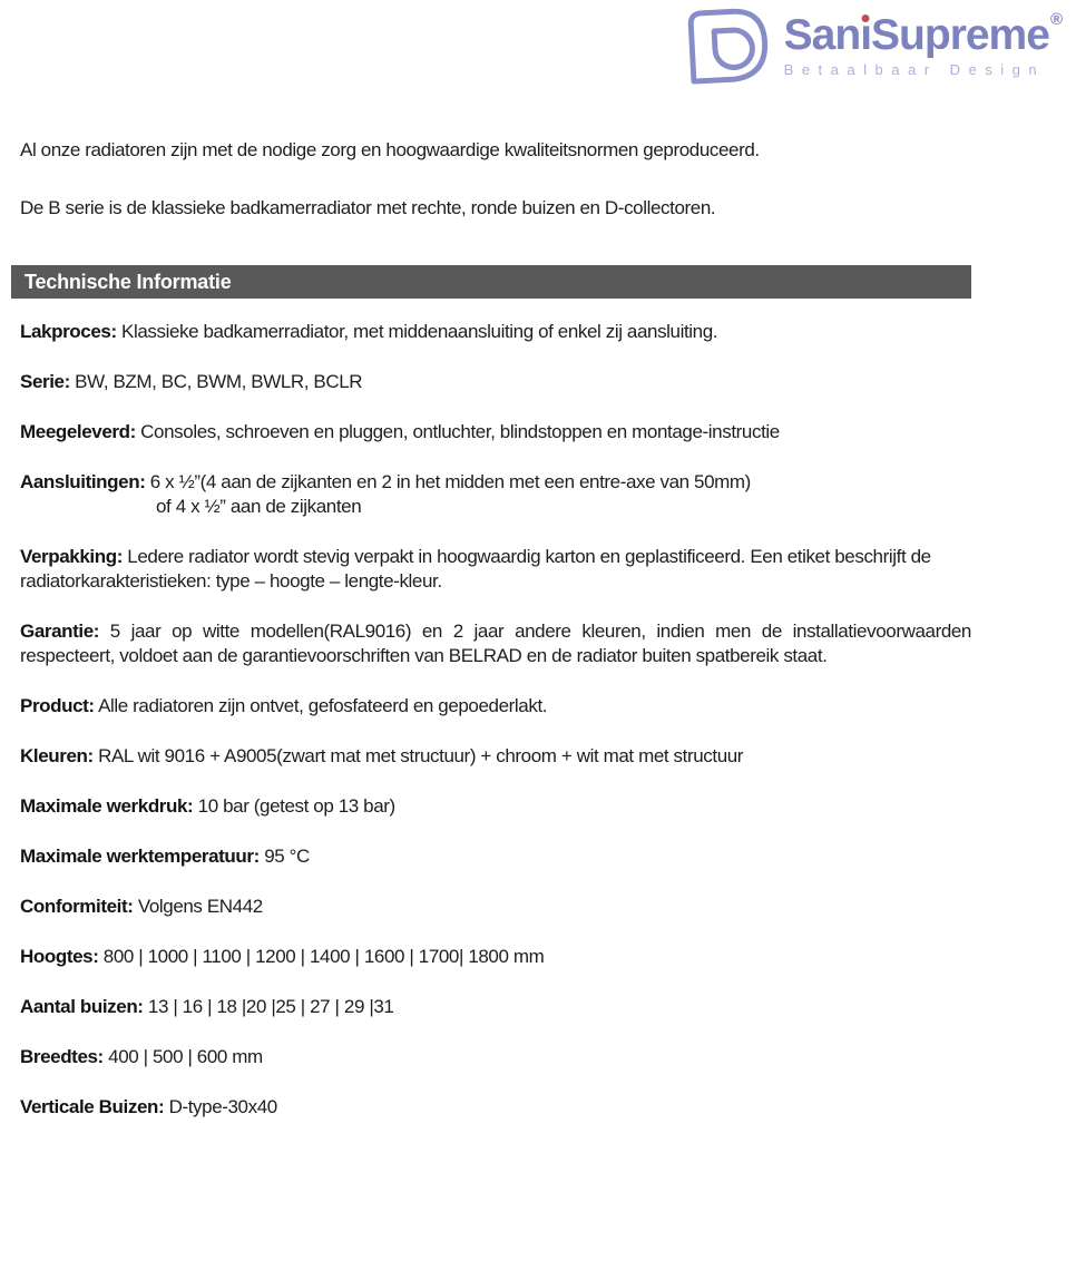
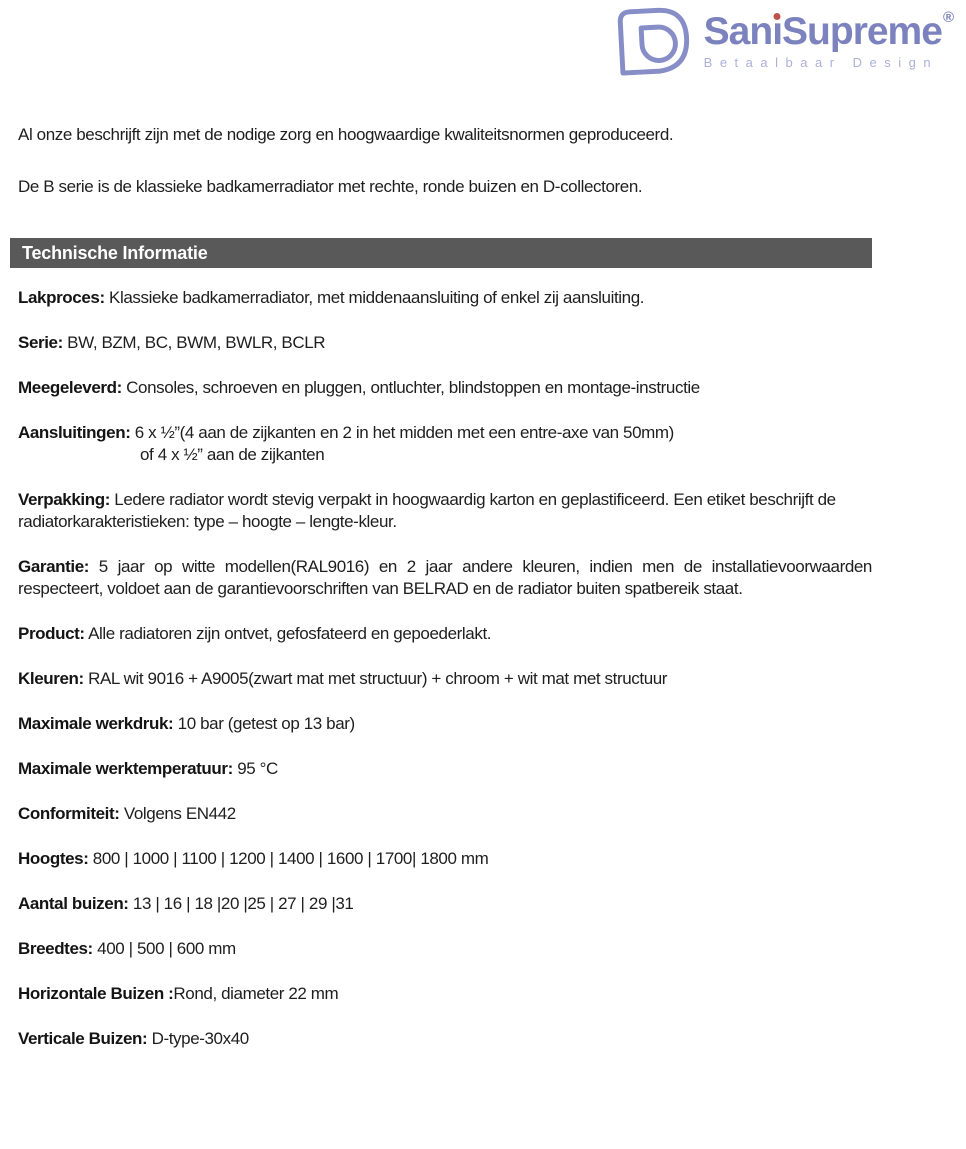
  SanıSupreme
  ®
  Betaalbaar Design
- Al onze radiatoren zijn met de nodige zorg en hoogwaardige kwaliteitsnormen geproduceerd.
+ Al onze beschrijft zijn met de nodige zorg en hoogwaardige kwaliteitsnormen geproduceerd.
  De B serie is de klassieke badkamerradiator met rechte, ronde buizen en D-collectoren.
  Technische Informatie
  Lakproces: Klassieke badkamerradiator, met middenaansluiting of enkel zij aansluiting.
  Serie: BW, BZM, BC, BWM, BWLR, BCLR
  Meegeleverd: Consoles, schroeven en pluggen, ontluchter, blindstoppen en montage-instructie
  Aansluitingen: 6 x ½”(4 aan de zijkanten en 2 in het midden met een entre-axe van 50mm)
  of 4 x ½” aan de zijkanten
  Verpakking: Ledere radiator wordt stevig verpakt in hoogwaardig karton en geplastificeerd. Een etiket beschrijft de radiatorkarakteristieken: type – hoogte – lengte-kleur.
  Garantie: 5 jaar op witte modellen(RAL9016) en 2 jaar andere kleuren, indien men de installatievoorwaarden respecteert, voldoet aan de garantievoorschriften van BELRAD en de radiator buiten spatbereik staat.
  Product: Alle radiatoren zijn ontvet, gefosfateerd en gepoederlakt.
  Kleuren: RAL wit 9016 + A9005(zwart mat met structuur) + chroom + wit mat met structuur
  Maximale werkdruk: 10 bar (getest op 13 bar)
  Maximale werktemperatuur: 95 °C
  Conformiteit: Volgens EN442
  Hoogtes: 800 | 1000 | 1100 | 1200 | 1400 | 1600 | 1700| 1800 mm
  Aantal buizen: 13 | 16 | 18 |20 |25 | 27 | 29 |31
  Breedtes: 400 | 500 | 600 mm
+ Horizontale Buizen :Rond, diameter 22 mm
  Verticale Buizen: D-type-30x40
